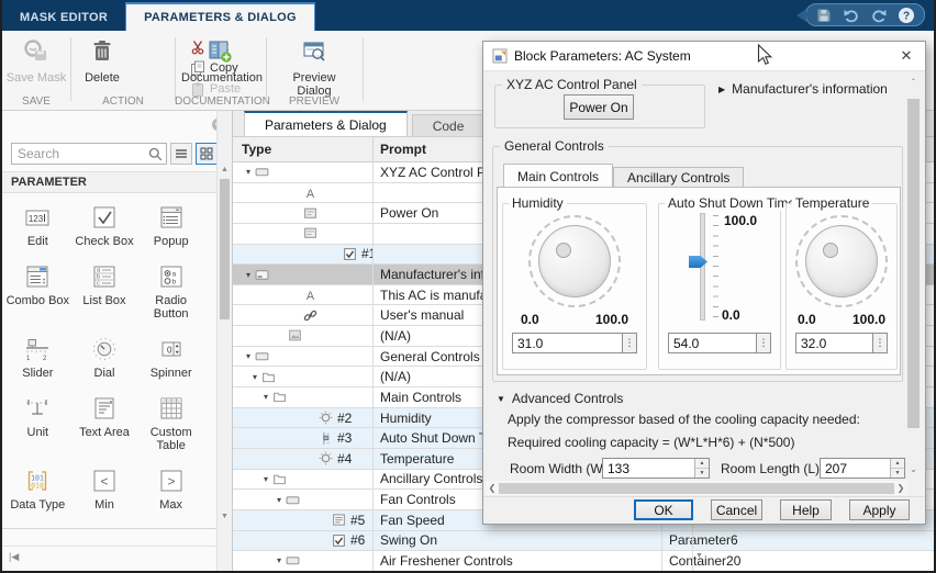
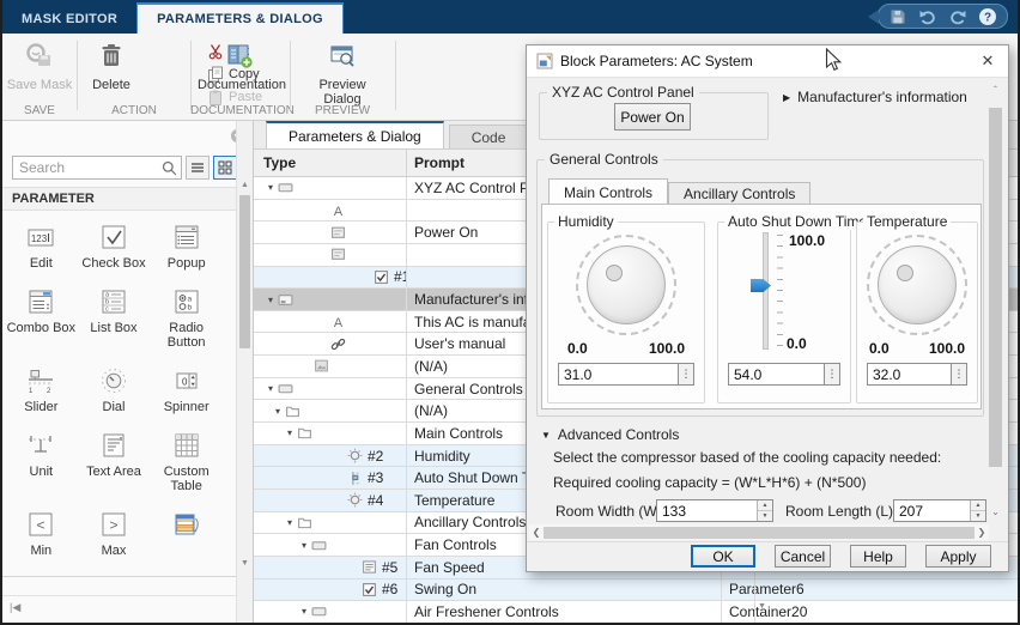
  MASK EDITOR
  PARAMETERS & DIALOG
  ?
  Save Mask
  SAVE
  Delete
  Copy
  Paste
  ACTION
  Documentation
  DOCUMENTATIO
  Preview Dialog
  PREVIEW
  Search
  PARAMETER
  123
  Edit
  Check Box
  Popup
  Combo Box
  List Box
  Radio Button
  Slider
  Dial
  0
  Spinner
  Unit
  Text Area
  Custom Table
- 101
- 010
- Data Type
  <
  Min
  >
  Max
  |◀
  Parameters & Dialog
  Code
  Type
  Prompt
  ▾
  XYZ AC Control
  A
  Power On
  ▾
  A
  User's manual
  (N/A)
  ▾
  General Controls
  ▾
  (N/A)
  ▾
  Main Controls
  #2
  Humidity
  #3
  Auto Shut Down
  #4
  Temperature
  ▾
  Ancillary Controls
  ▾
  Fan Controls
  #5
  Fan Speed
  #6
  Swing On
  ▾
  Air Freshener Controls
  Block Parameters: AC System
  ✕
  XYZ AC Control Panel
  Power On
  ▶
  Manufacturer's information
  ˆ
  ⌄
  General Controls
  Main Controls
  Ancillary Controls
  Humidity
  0.0
  100.0
  31.0
  ⋮
  Auto Shut Down Tim
  100.0
  0.0
  54.0
  ⋮
  Temperature
  0.0
  100.0
  32.0
  ⋮
  ▼
  Advanced Controls
- Apply the compressor based of the cooling capacity needed:
+ Select the compressor based of the cooling capacity needed:
  Required cooling capacity = (W*L*H*6) + (N*500)
  Room Width (W
  133
  Room Length (L)
  207
  ❮
  ❯
  OK
  Cancel
  Help
  Apply
